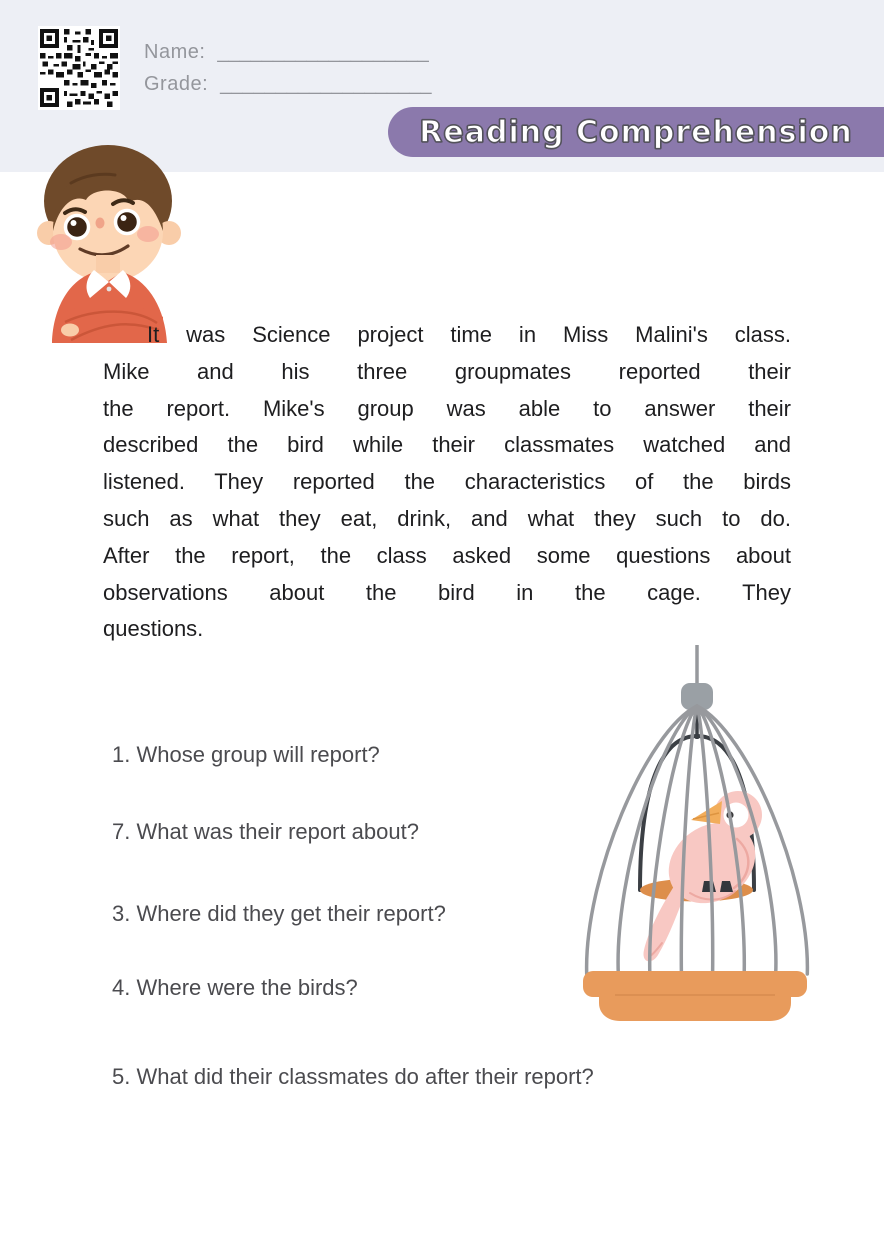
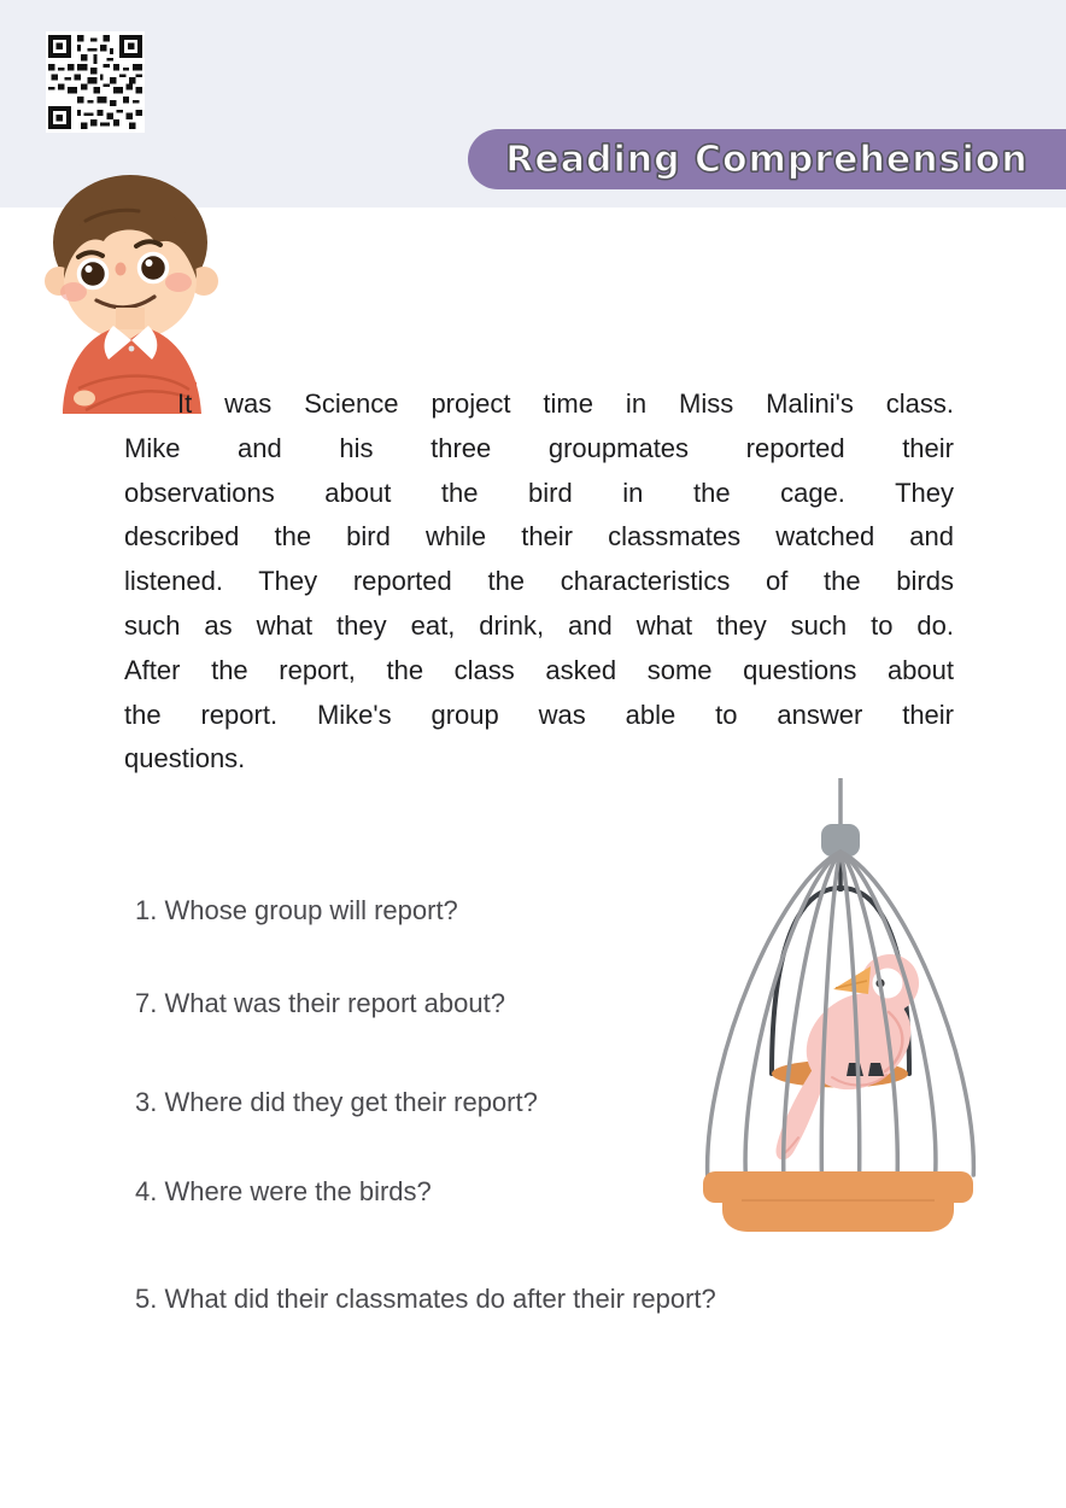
- Name: ___________________
- Grade: ___________________
  Reading Comprehension
  It was Science project time in Miss Malini's class.
  Mike and his three groupmates reported their
- the report. Mike's group was able to answer their
+ observations about the bird in the cage. They
  described the bird while their classmates watched and
  listened. They reported the characteristics of the birds
  such as what they eat, drink, and what they such to do.
  After the report, the class asked some questions about
- observations about the bird in the cage. They
+ the report. Mike's group was able to answer their
  questions.
  1. Whose group will report?
  7. What was their report about?
  3. Where did they get their report?
  4. Where were the birds?
  5. What did their classmates do after their report?
